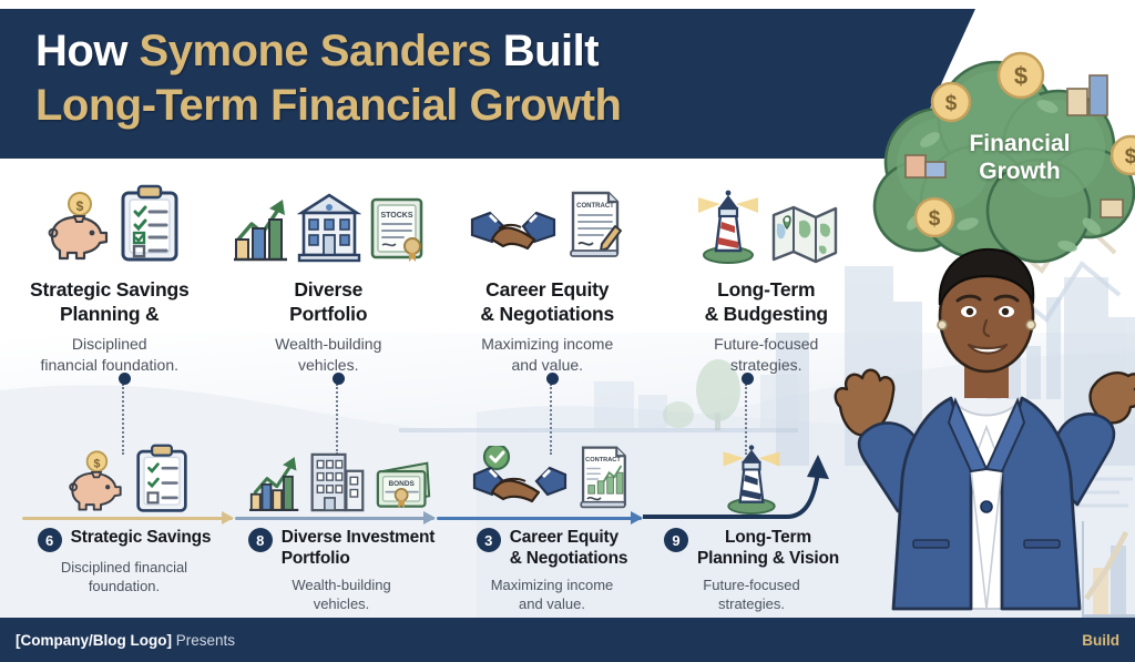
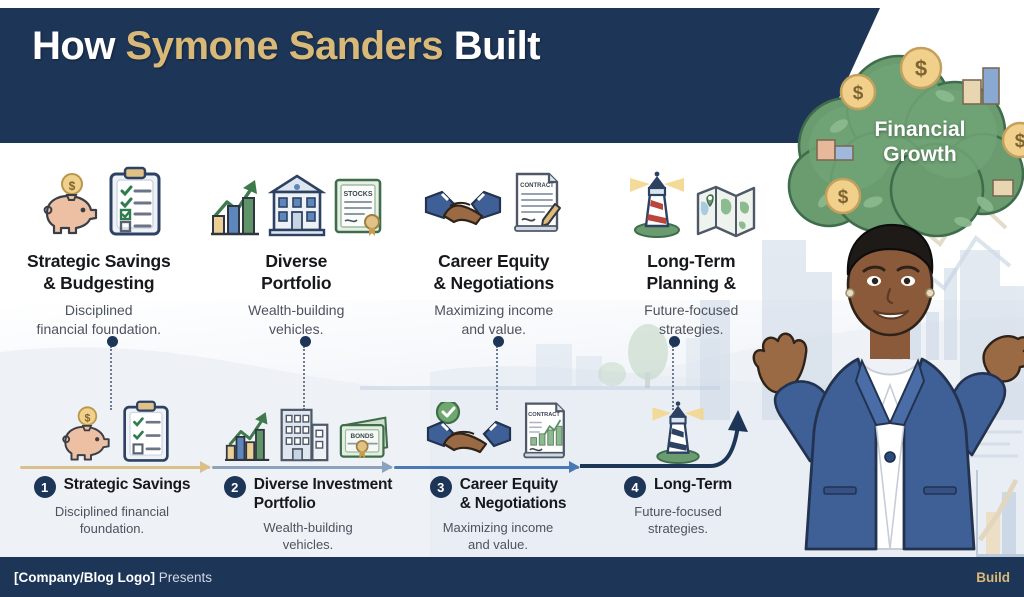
  How Symone Sanders Built
- Long-Term Financial Growth
  $
  $
  $
  $
  Financial
  Growth
  $
  Strategic Savings
- Planning &
+ & Budgesting
  Disciplined
  financial foundation.
  Diverse
  Portfolio
  Wealth-building
  vehicles.
  Career Equity
  & Negotiations
  Maximizing income
  and value.
  Long-Term
- & Budgesting
+ Planning &
  Future-focused
  strategies.
  $
- 6
+ 1
  Strategic Savings
  Disciplined financial
  foundation.
- 8
+ 2
  Diverse Investment
  Portfolio
  Wealth-building
  vehicles.
  3
  Career Equity
  & Negotiations
  Maximizing income
  and value.
- 9
+ 4
  Long-Term
- Planning & Vision
  Future-focused
  strategies.
  [Company/Blog Logo] Presents
  Build
